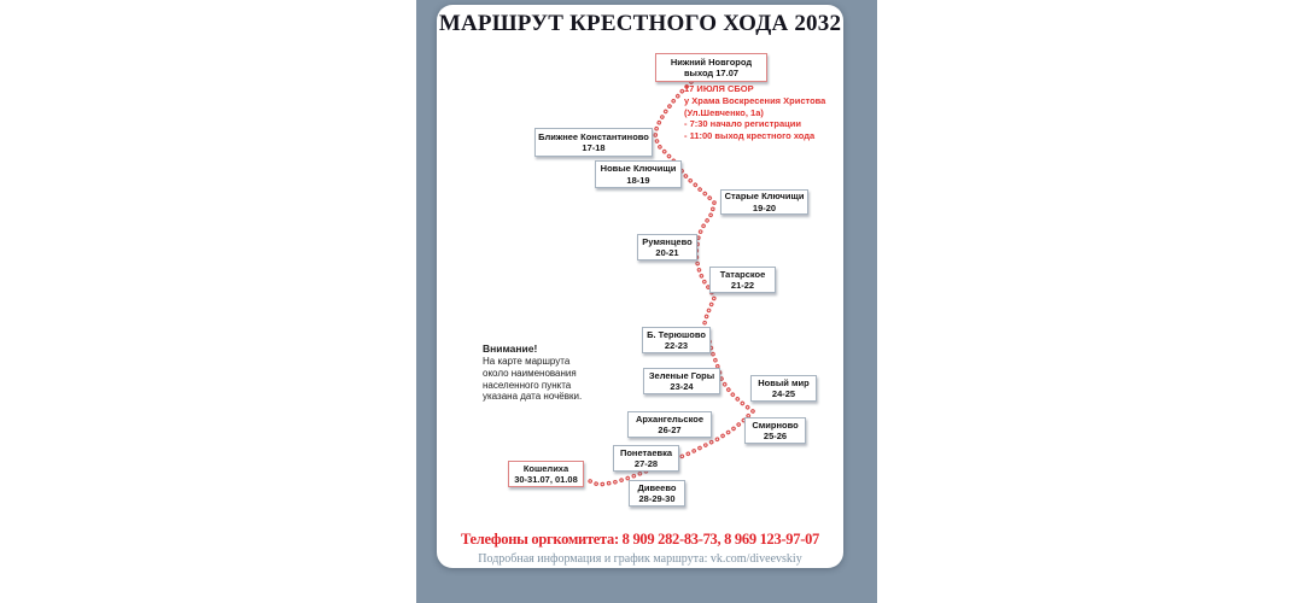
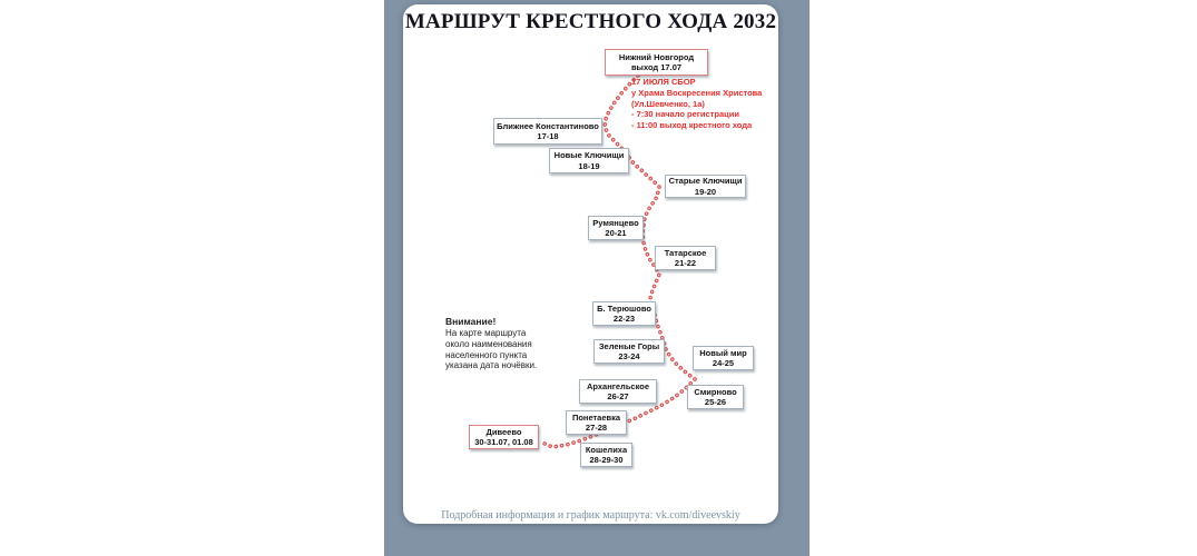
  МАРШРУТ КРЕСТНОГО ХОДА 2032
  17 ИЮЛЯ СБОР
  у Храма Воскресения Христова
  (Ул.Шевченко, 1а)
  - 7:30 начало регистрации
  - 11:00 выход крестного хода
  Внимание!
  На карте маршрута
  около наименования
  населенного пункта
  указана дата ночёвки.
  Нижний Новгород
  выход 17.07
  Ближнее Константиново
  17-18
  Новые Ключищи
  18-19
  Старые Ключищи
  19-20
  Румянцево
  20-21
  Татарское
  21-22
  Б. Терюшово
  22-23
  Зеленые Горы
  23-24
  Новый мир
  24-25
  Смирново
  25-26
  Архангельское
  26-27
  Понетаевка
  27-28
- Дивеево
+ Кошелиха
  28-29-30
- Кошелиха
+ Дивеево
  30-31.07, 01.08
- Телефоны оргкомитета: 8 909 282-83-73, 8 969 123-97-07
  Подробная информация и график маршрута: vk.com/diveevskiy
